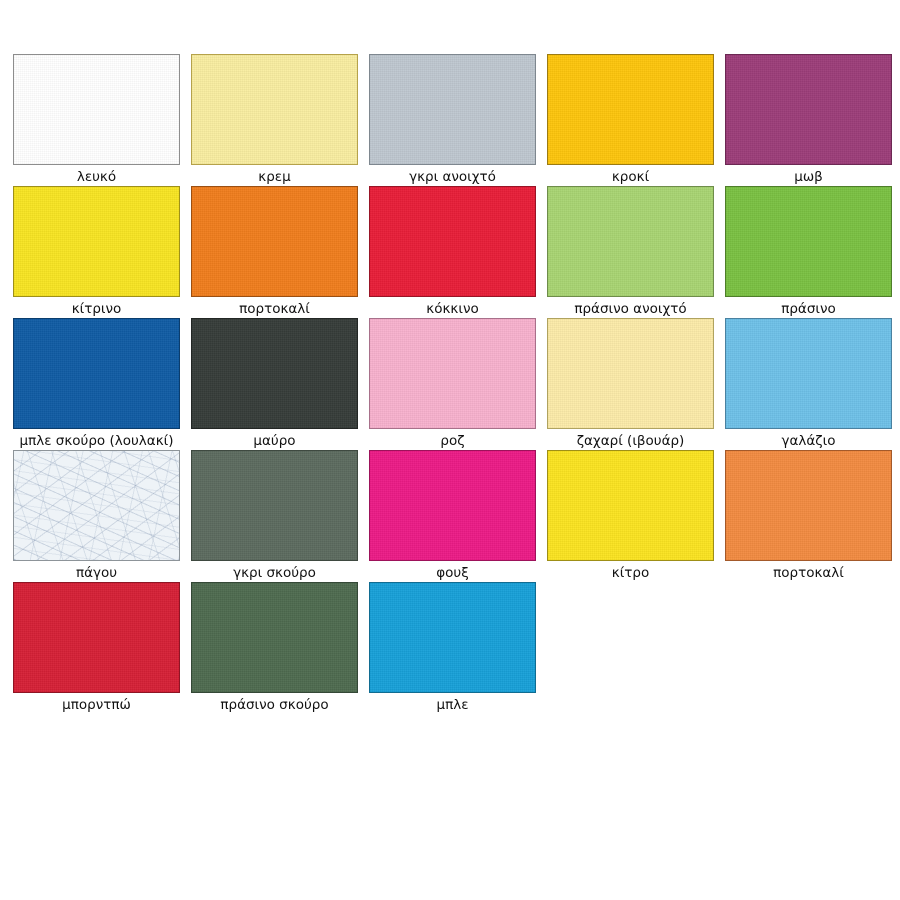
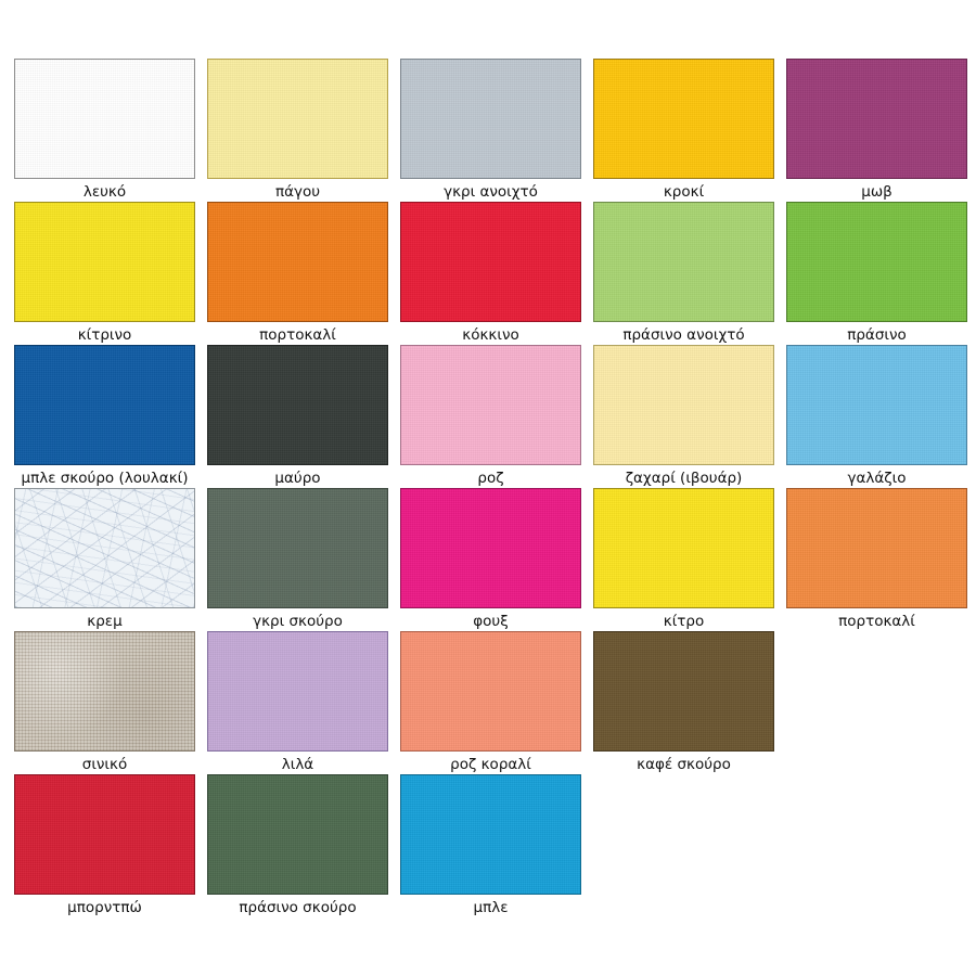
  λευκό
- κρεμ
+ πάγου
  γκρι ανοιχτό
  κροκί
  μωβ
  κίτρινο
  πορτοκαλί
  κόκκινο
  πράσινο ανοιχτό
  πράσινο
  μπλε σκούρο (λουλακί)
  μαύρο
  ροζ
  ζαχαρί (ιβουάρ)
  γαλάζιο
- πάγου
+ κρεμ
  γκρι σκούρο
  φουξ
  κίτρο
  πορτοκαλί
+ σινικό
+ λιλά
+ ροζ κοραλί
+ καφέ σκούρο
  μπορντπώ
  πράσινο σκούρο
  μπλε
